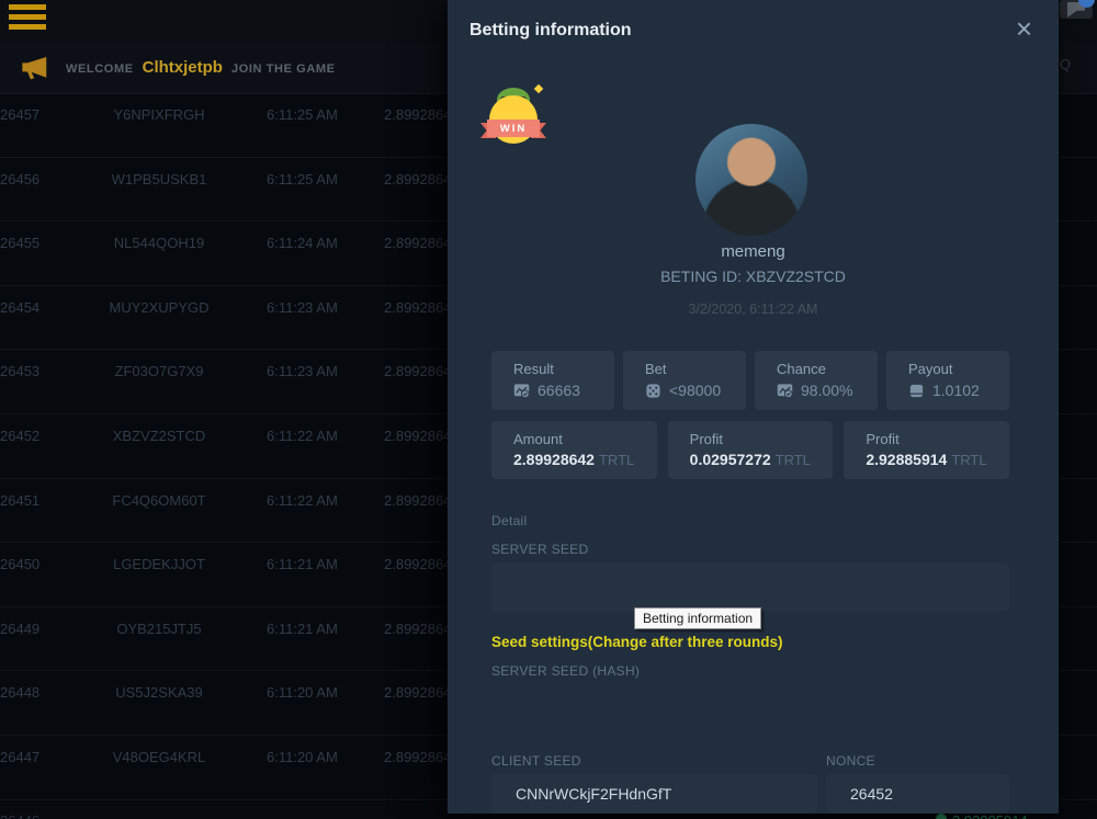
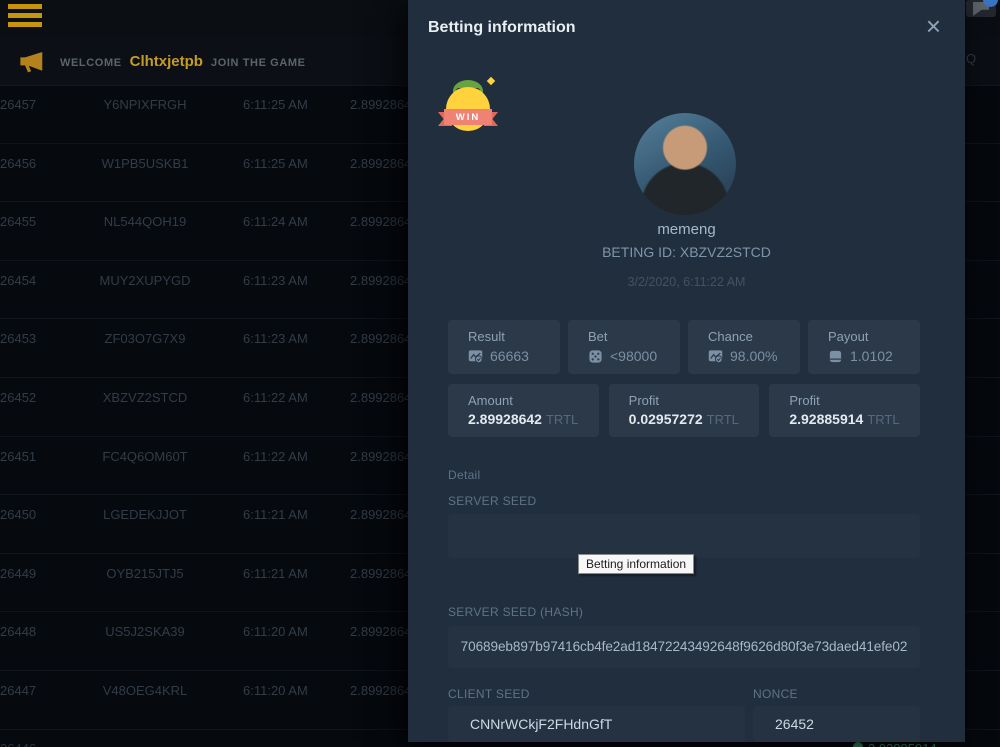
  WELCOME
  Clhtxjetpb
  JOIN THE GAME
  Q
  26457
  Y6NPIXFRGH
  6:11:25 AM
  2.899286
  26456
  W1PB5USKB1
  6:11:25 AM
  2.899286
  26455
  NL544QOH19
  6:11:24 AM
  2.899286
  26454
  MUY2XUPYGD
  6:11:23 AM
  2.899286
  26453
  ZF03O7G7X9
  6:11:23 AM
  2.899286
  26452
  XBZVZ2STCD
  6:11:22 AM
  2.899286
  26451
  FC4Q6OM60T
  6:11:22 AM
  2.899286
  26450
  LGEDEKJJOT
  6:11:21 AM
  2.899286
  26449
  OYB215JTJ5
  6:11:21 AM
  2.899286
  26448
  US5J2SKA39
  6:11:20 AM
  2.899286
  26447
  V48OEG4KRL
  6:11:20 AM
  2.899286
  Betting information
  ×
  WIN
  memeng
  BETING ID: XBZVZ2STCD
  3/2/2020, 6:11:22 AM
  Result
  66663
  Bet
  <98000
  Chance
  98.00%
  Payout
  1.0102
  Amount
  2.89928642 TRTL
  Profit
  0.02957272 TRTL
  Profit
  2.92885914 TRTL
  Detail
  SERVER SEED
- Seed settings(Change after three rounds)
  SERVER SEED (HASH)
+ 70689eb897b97416cb4fe2ad18472243492648f9626d80f3e73daed41efe02
  CLIENT SEED
  NONCE
  CNNrWCkjF2FHdnGfT
  26452
  Betting information
